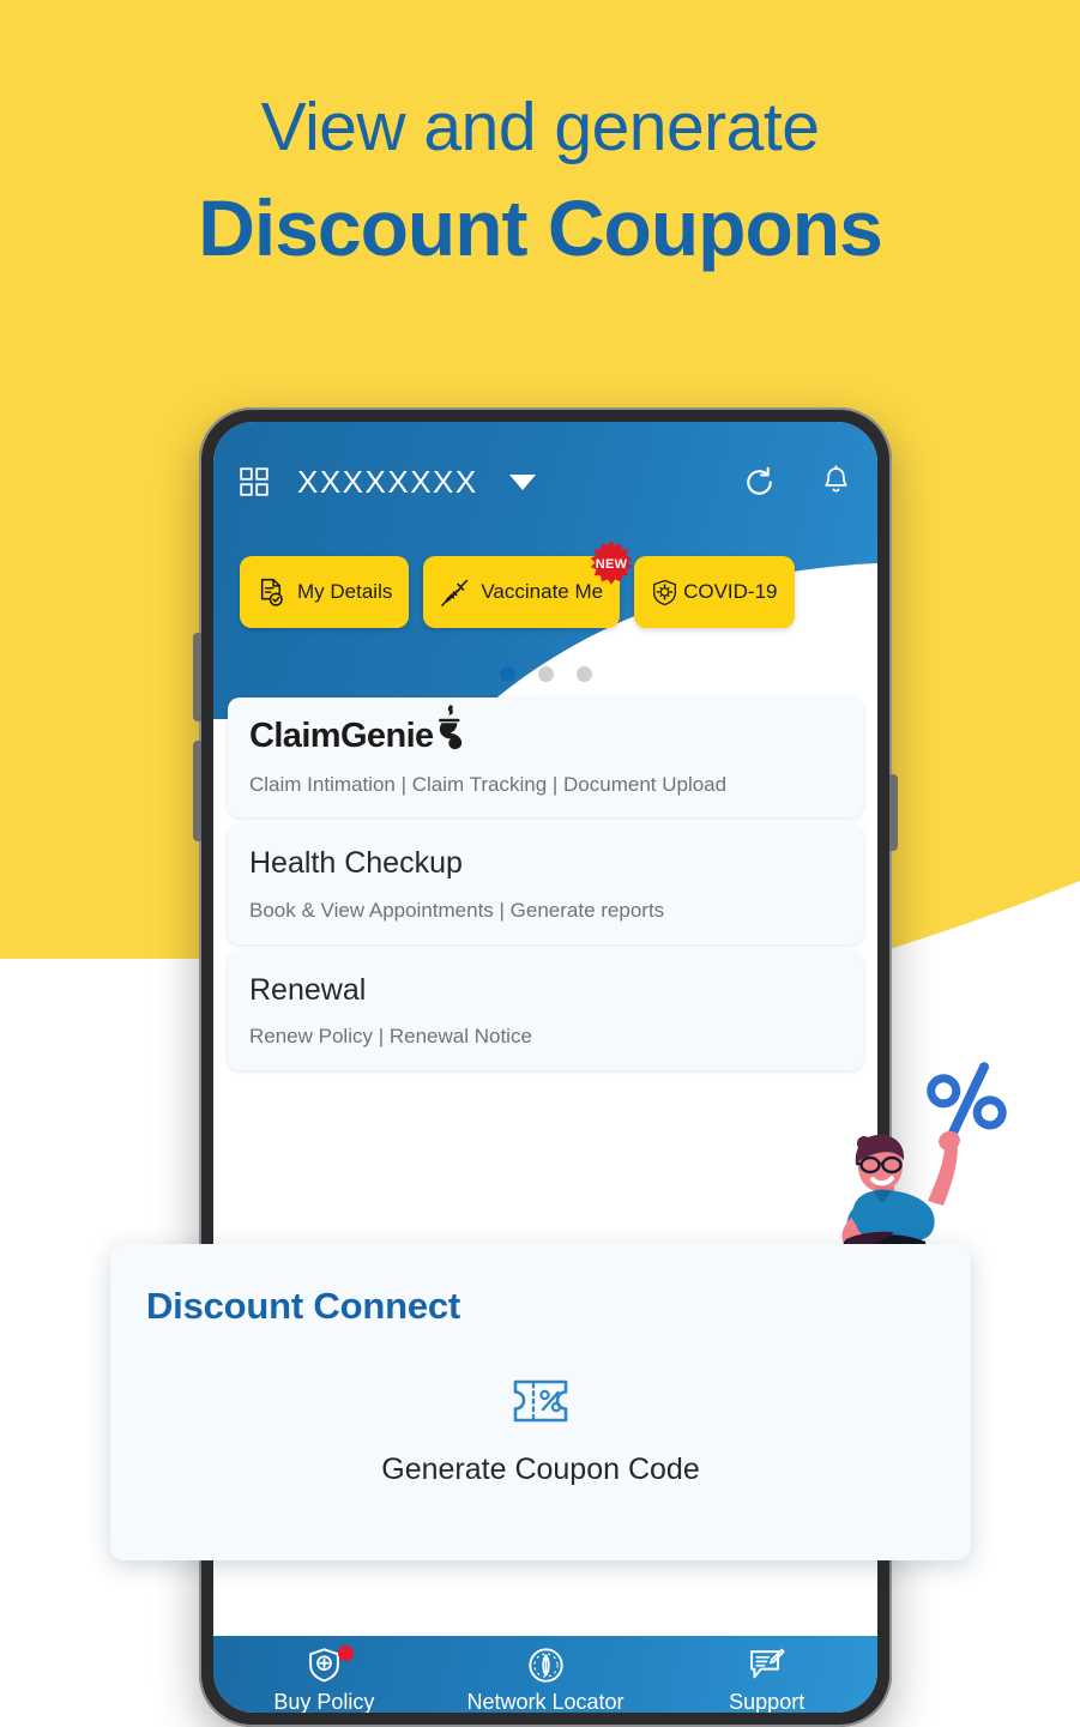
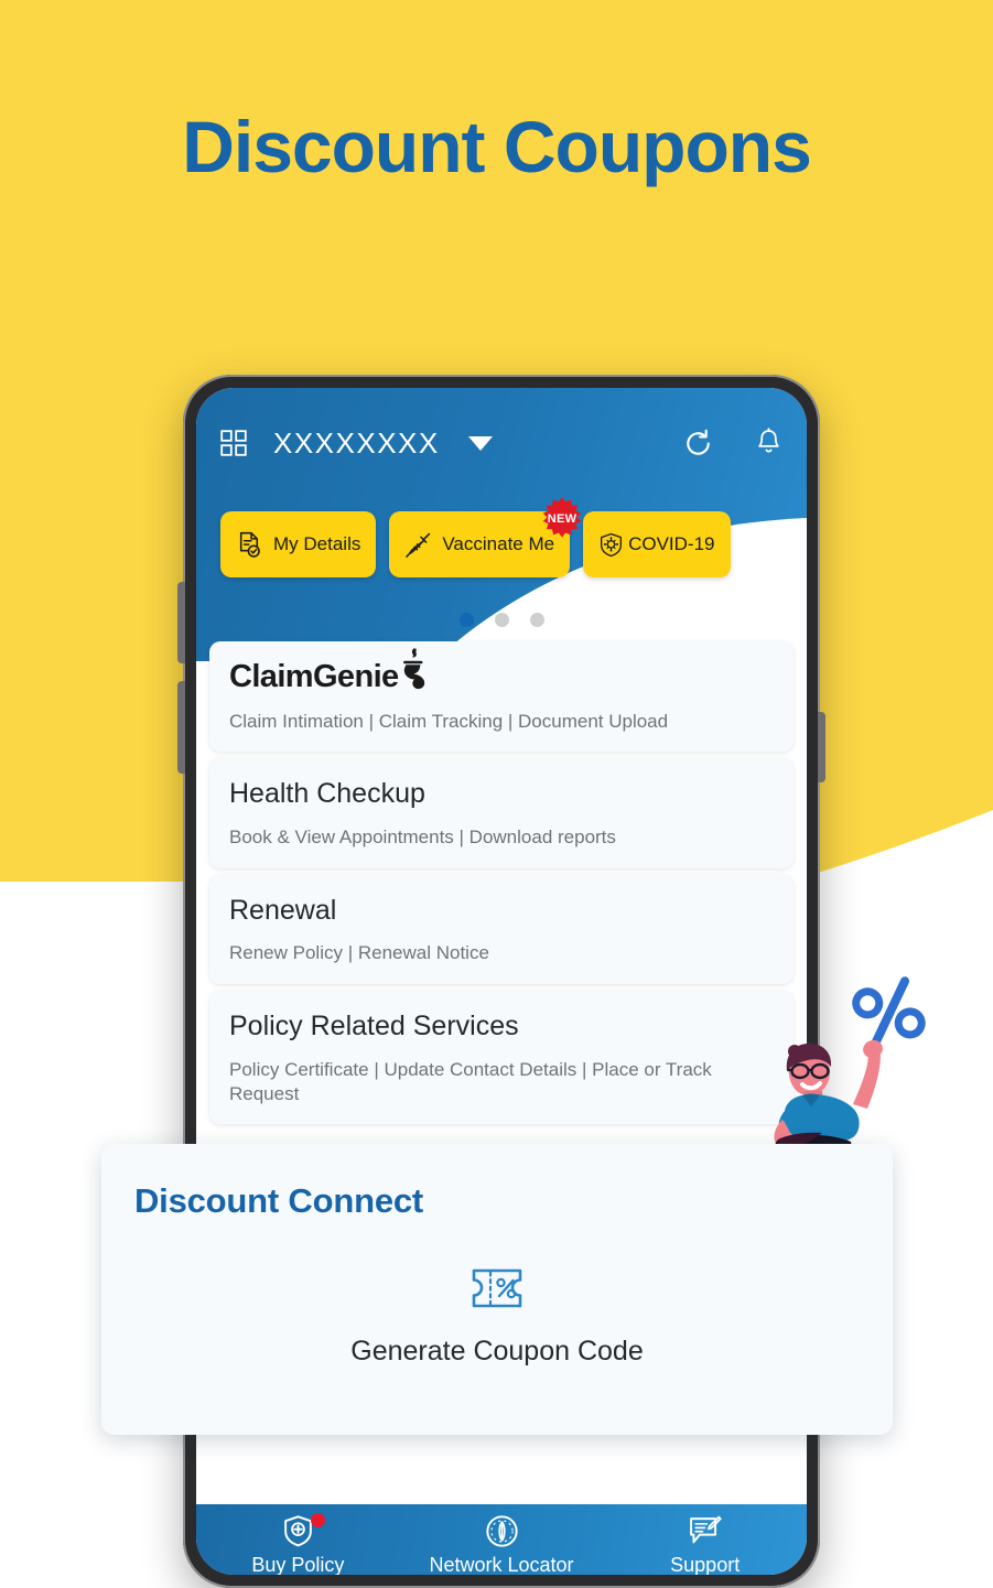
- View and generate
  Discount Coupons
  XXXXXXXX
  My Details
  Vaccinate Me
  NEW
  COVID-19
  ClaimGenie
  Claim Intimation | Claim Tracking | Document Upload
  Health Checkup
- Book & View Appointments | Generate reports
+ Book & View Appointments | Download reports
  Renewal
  Renew Policy | Renewal Notice
+ Policy Related Services
+ Policy Certificate | Update Contact Details | Place or Track Request
  Buy Policy
  Network Locator
  Support
  Discount Connect
  Generate Coupon Code
